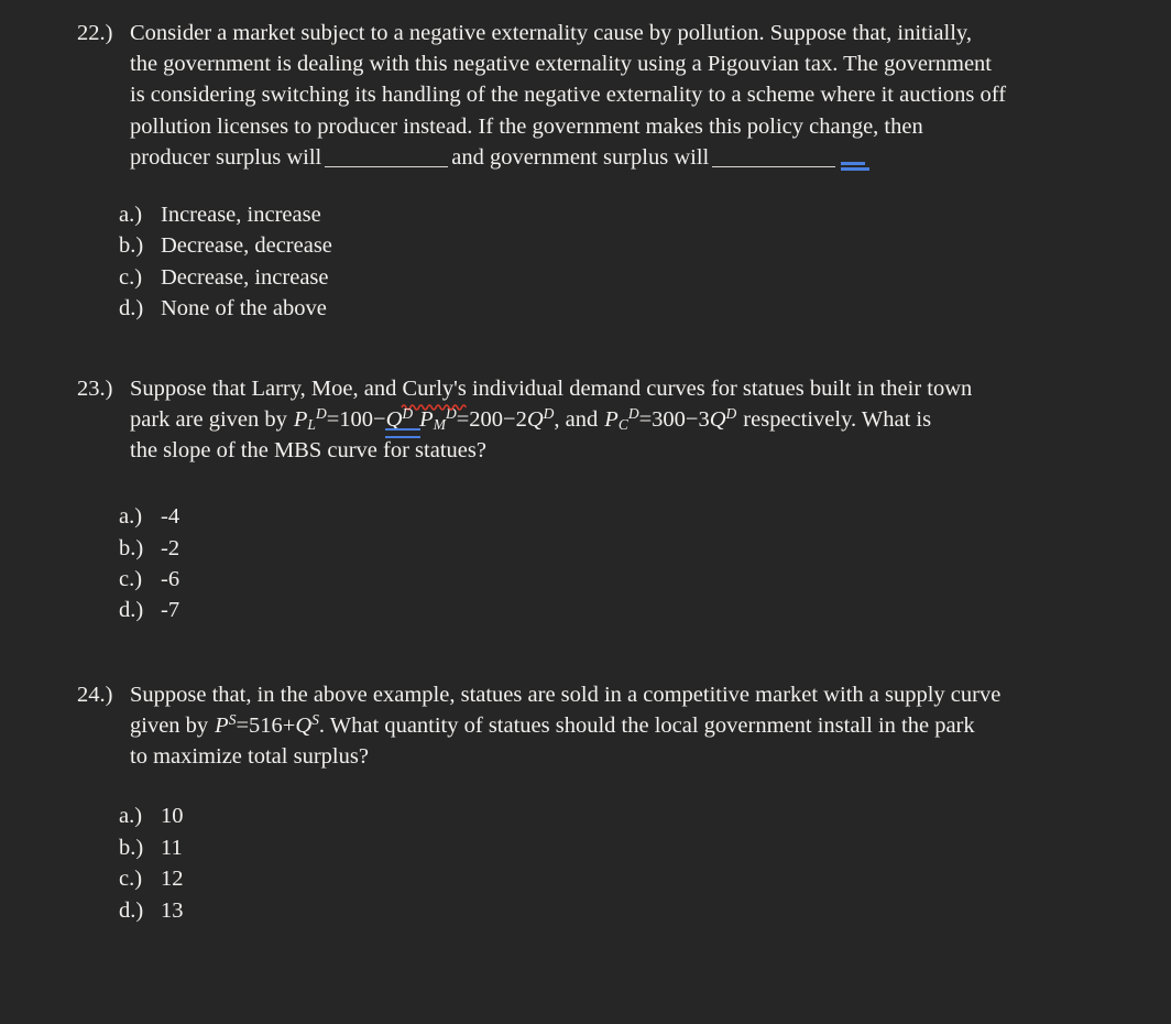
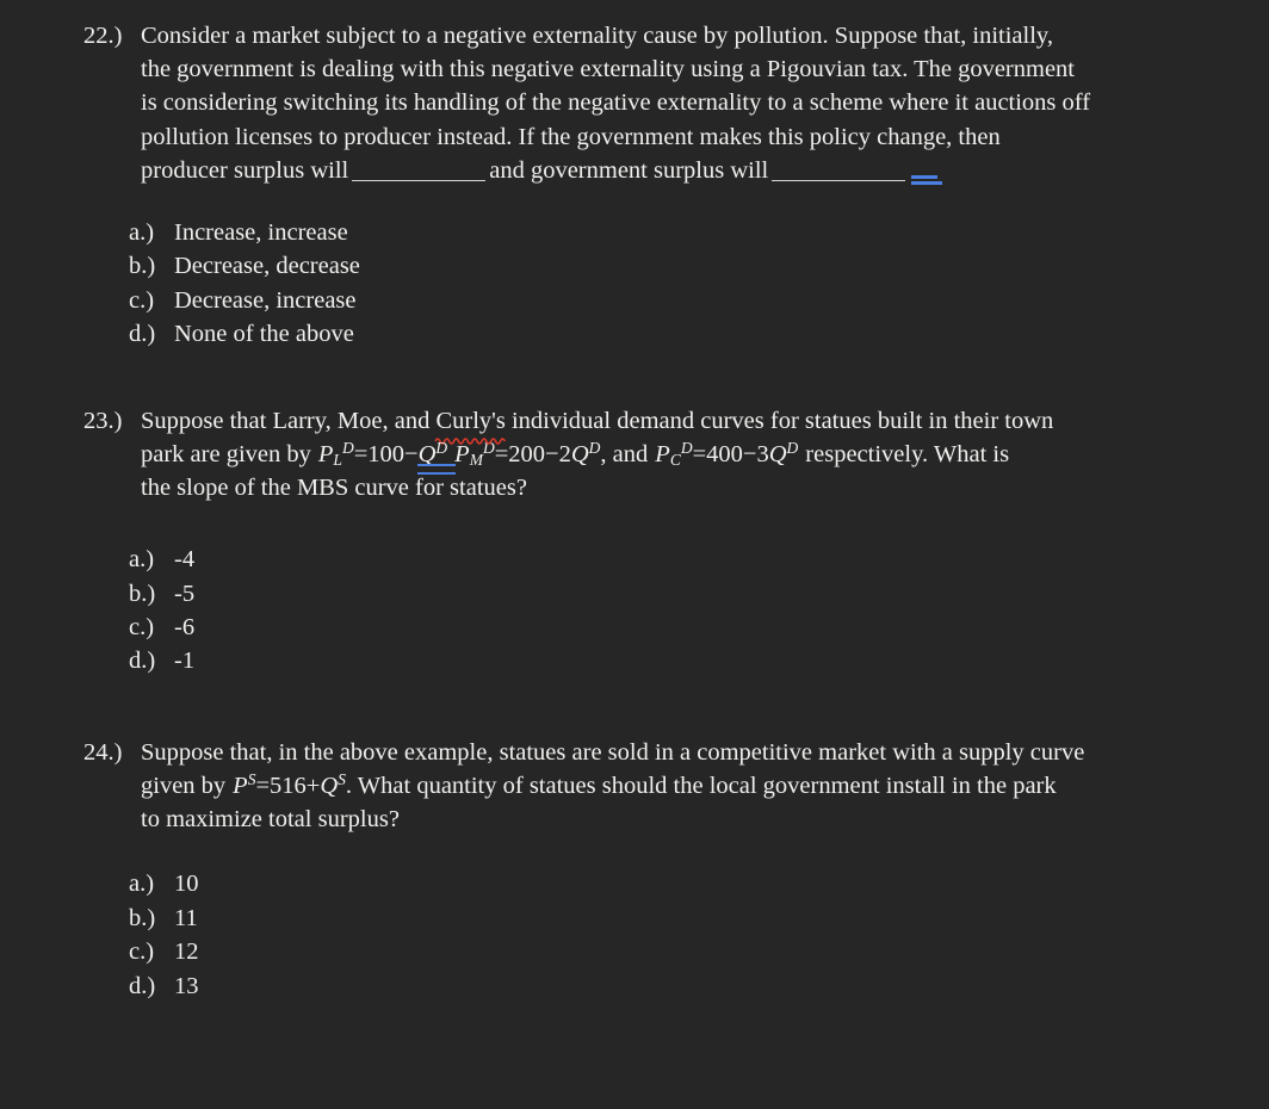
  22.)
  Consider a market subject to a negative externality cause by pollution. Suppose that, initially,
  the government is dealing with this negative externality using a Pigouvian tax. The government
  is considering switching its handling of the negative externality to a scheme where it auctions off
  pollution licenses to producer instead. If the government makes this policy change, then
  producer surplus will and government surplus will
  a.) Increase, increase
  b.) Decrease, decrease
  c.) Decrease, increase
  d.) None of the above
  23.)
  Suppose that Larry, Moe, and Curly's individual demand curves for statues built in their town
- park are given by PLD=100−QD PMD=200−2QD, and PCD=300−3QD respectively. What is
+ park are given by PLD=100−QD PMD=200−2QD, and PCD=400−3QD respectively. What is
  the slope of the MBS curve for statues?
  a.) -4
- b.) -2
+ b.) -5
  c.) -6
- d.) -7
+ d.) -1
  24.)
  Suppose that, in the above example, statues are sold in a competitive market with a supply curve
  given by PS=516+QS. What quantity of statues should the local government install in the park
  to maximize total surplus?
  a.) 10
  b.) 11
  c.) 12
  d.) 13
